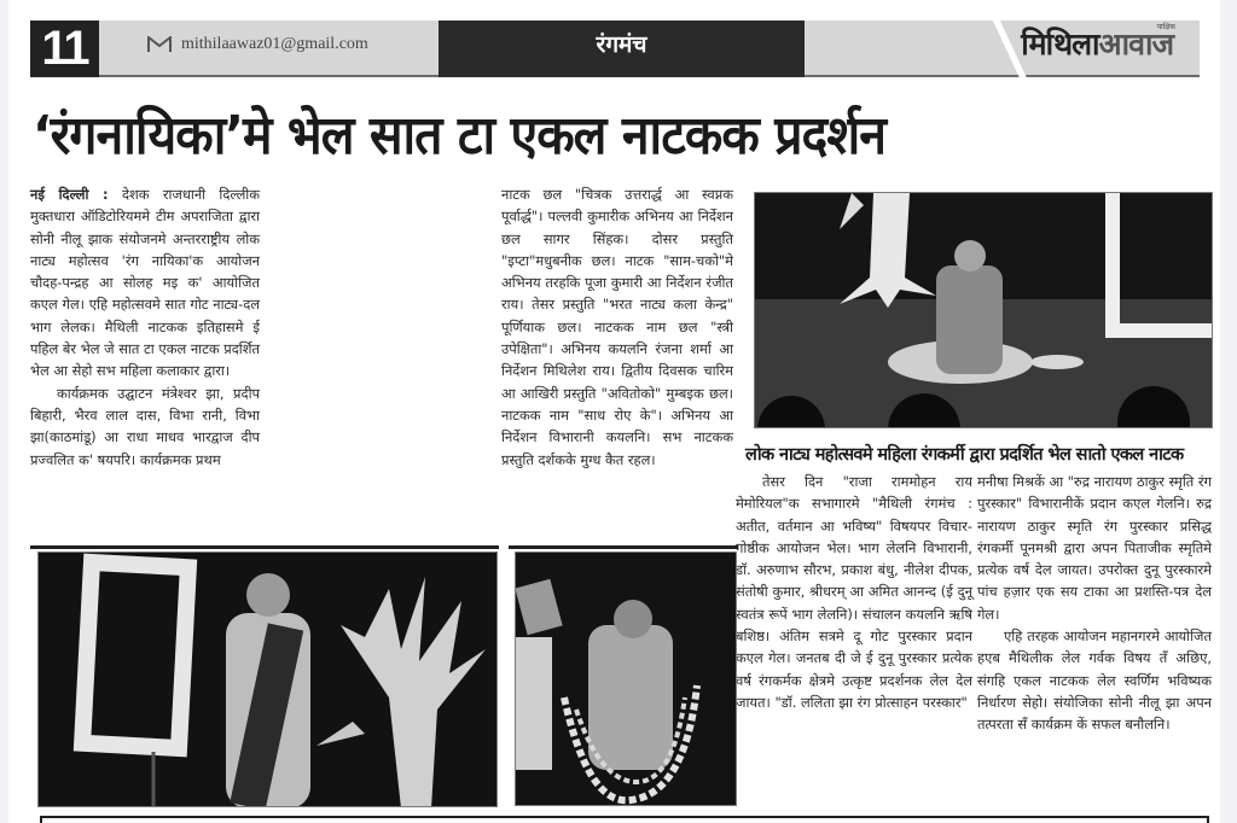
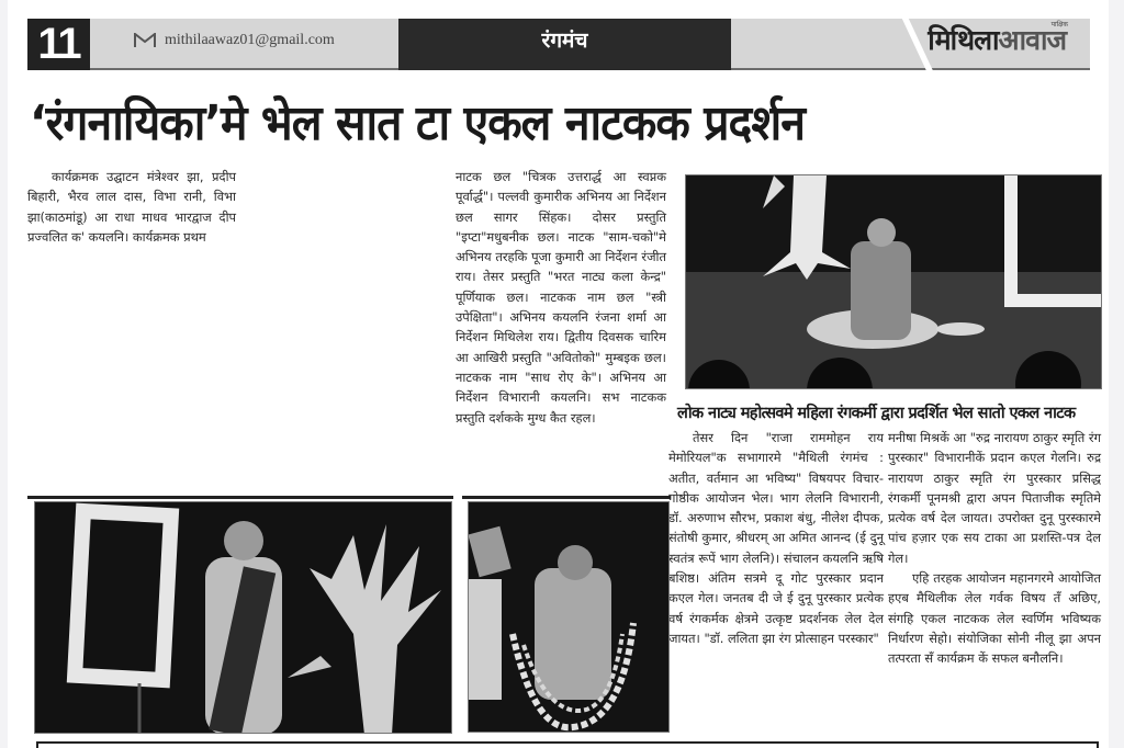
  11
  mithilaawaz01@gmail.com
  रंगमंच
  मिथिलाआवाज
  ‘रंगनायिका’मे भेल सात टा एकल नाटकक प्रदर्शन
- नई दिल्ली : देशक राजधानी दिल्लीक मुक्तधारा ऑडिटोरियममे टीम अपराजिता द्वारा सोनी नीलू झाक संयोजनमे अन्तरराष्ट्रीय लोक नाट्य महोत्सव 'रंग नायिका'क आयोजन चौदह-पन्द्रह आ सोलह मइ क' आयोजित कएल गेल। एहि महोत्सवमे सात गोट नाट्य-दल भाग लेलक। मैथिली नाटकक इतिहासमे ई पहिल बेर भेल जे सात टा एकल नाटक प्रदर्शित भेल आ सेहो सभ महिला कलाकार द्वारा।
- कार्यक्रमक उद्घाटन मंत्रेश्वर झा, प्रदीप बिहारी, भैरव लाल दास, विभा रानी, विभा झा(काठमांडू) आ राधा माधव भारद्वाज दीप प्रज्वलित क' षयपरि। कार्यक्रमक प्रथम
+ कार्यक्रमक उद्घाटन मंत्रेश्वर झा, प्रदीप बिहारी, भैरव लाल दास, विभा रानी, विभा झा(काठमांडू) आ राधा माधव भारद्वाज दीप प्रज्वलित क' कयलनि। कार्यक्रमक प्रथम
  नाटक छल "चित्रक उत्तरार्द्ध आ स्वप्नक पूर्वार्द्ध"। पल्लवी कुमारीक अभिनय आ निर्देशन छल सागर सिंहक। दोसर प्रस्तुति "इप्टा"मधुबनीक छल। नाटक "साम-चको"मे अभिनय तरहकि पूजा कुमारी आ निर्देशन रंजीत राय। तेसर प्रस्तुति "भरत नाट्य कला केन्द्र" पूर्णियाक छल। नाटकक नाम छल "स्त्री उपेक्षिता"। अभिनय कयलनि रंजना शर्मा आ निर्देशन मिथिलेश राय। द्वितीय दिवसक चारिम आ आखिरी प्रस्तुति "अवितोको" मुम्बइक छल। नाटकक नाम "साध रोए के"। अभिनय आ निर्देशन विभारानी कयलनि। सभ नाटकक प्रस्तुति दर्शकके मुग्ध कैत रहल।
  लोक नाट्य महोत्सवमे महिला रंगकर्मी द्वारा प्रदर्शित भेल सातो एकल नाटक
  तेसर दिन "राजा राममोहन राय मेमोरियल"क सभागारमे "मैथिली रंगमंच : अतीत, वर्तमान आ भविष्य" विषयपर विचार-गोष्ठीक आयोजन भेल। भाग लेलनि विभारानी, डॉ. अरुणाभ सौरभ, प्रकाश बंधु, नीलेश दीपक, संतोषी कुमार, श्रीधरम् आ अमित आनन्द (ई दुनू स्वतंत्र रूपें भाग लेलनि)। संचालन कयलनि ऋषि बशिष्ठ। अंतिम सत्रमे दू गोट पुरस्कार प्रदान कएल गेल। जनतब दी जे ई दुनू पुरस्कार प्रत्येक वर्ष रंगकर्मक क्षेत्रमे उत्कृष्ट प्रदर्शनक लेल देल जायत। "डॉ. ललिता झा रंग प्रोत्साहन परस्कार"
  मनीषा मिश्रकें आ "रुद्र नारायण ठाकुर स्मृति रंग पुरस्कार" विभारानीकें प्रदान कएल गेलनि। रुद्र नारायण ठाकुर स्मृति रंग पुरस्कार प्रसिद्ध रंगकर्मी पूनमश्री द्वारा अपन पिताजीक स्मृतिमे प्रत्येक वर्ष देल जायत। उपरोक्त दुनू पुरस्कारमे पांच हज़ार एक सय टाका आ प्रशस्ति-पत्र देल गेल।
  एहि तरहक आयोजन महानगरमे आयोजित हएब मैथिलीक लेल गर्वक विषय तँ अछिए, संगहि एकल नाटकक लेल स्वर्णिम भविष्यक निर्धारण सेहो। संयोजिका सोनी नीलू झा अपन तत्परता सँ कार्यक्रम कें सफल बनौलनि।
